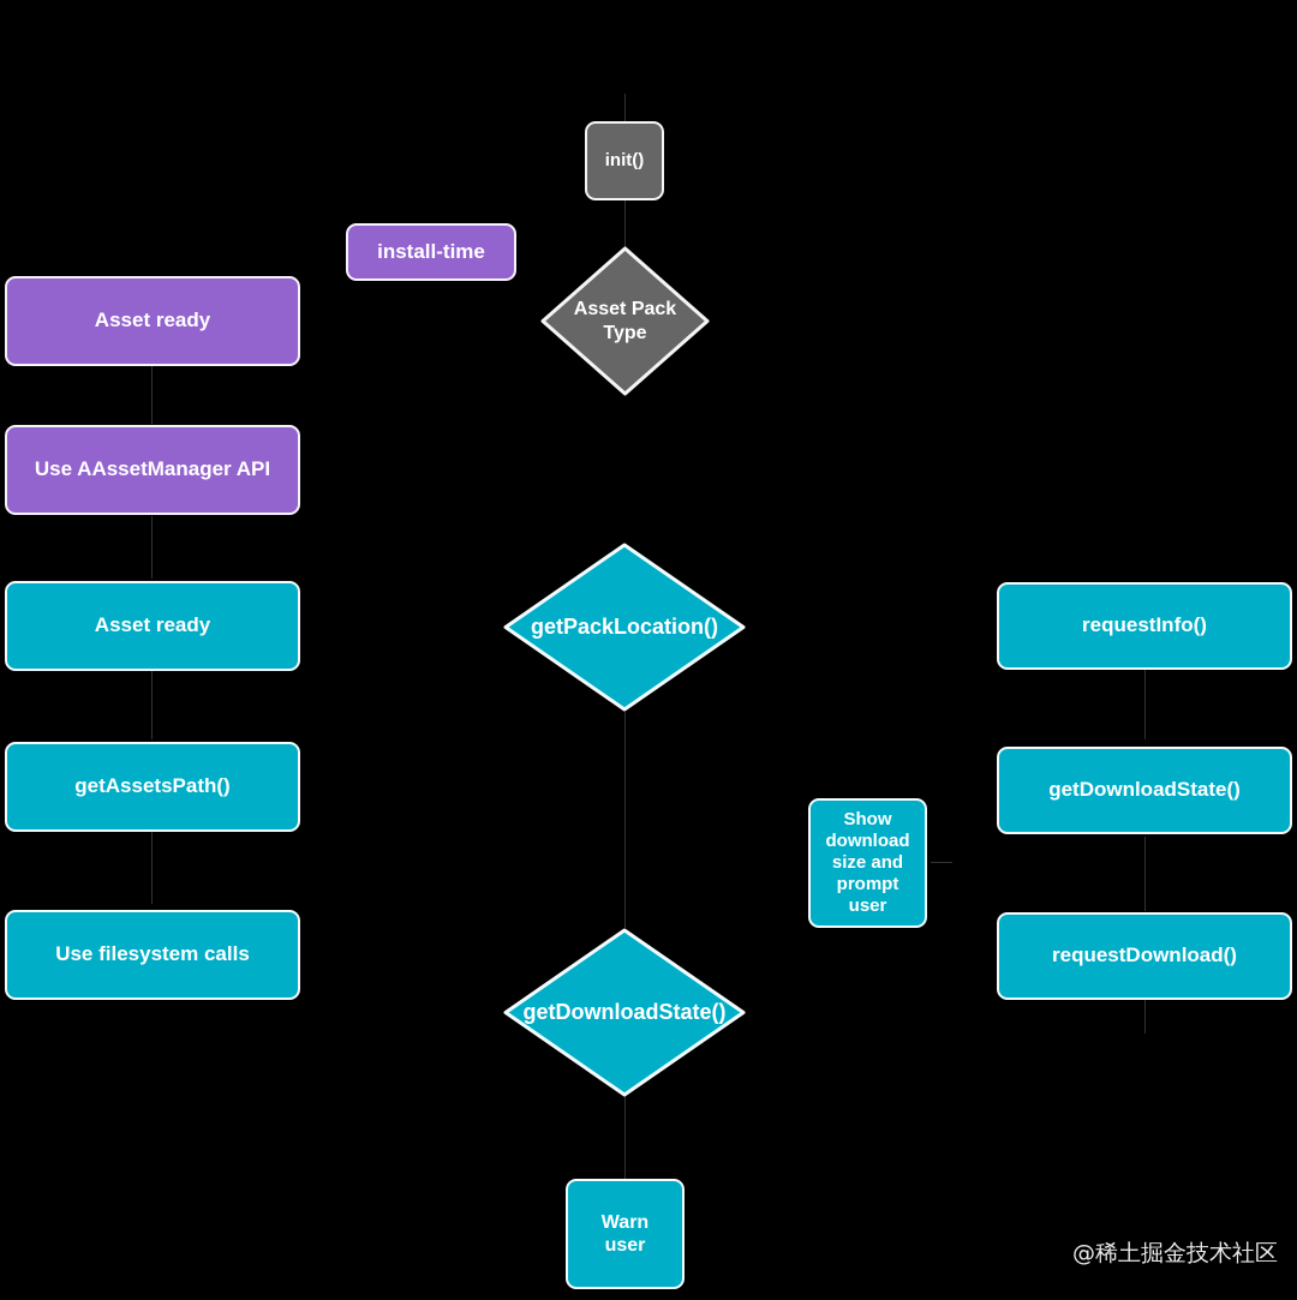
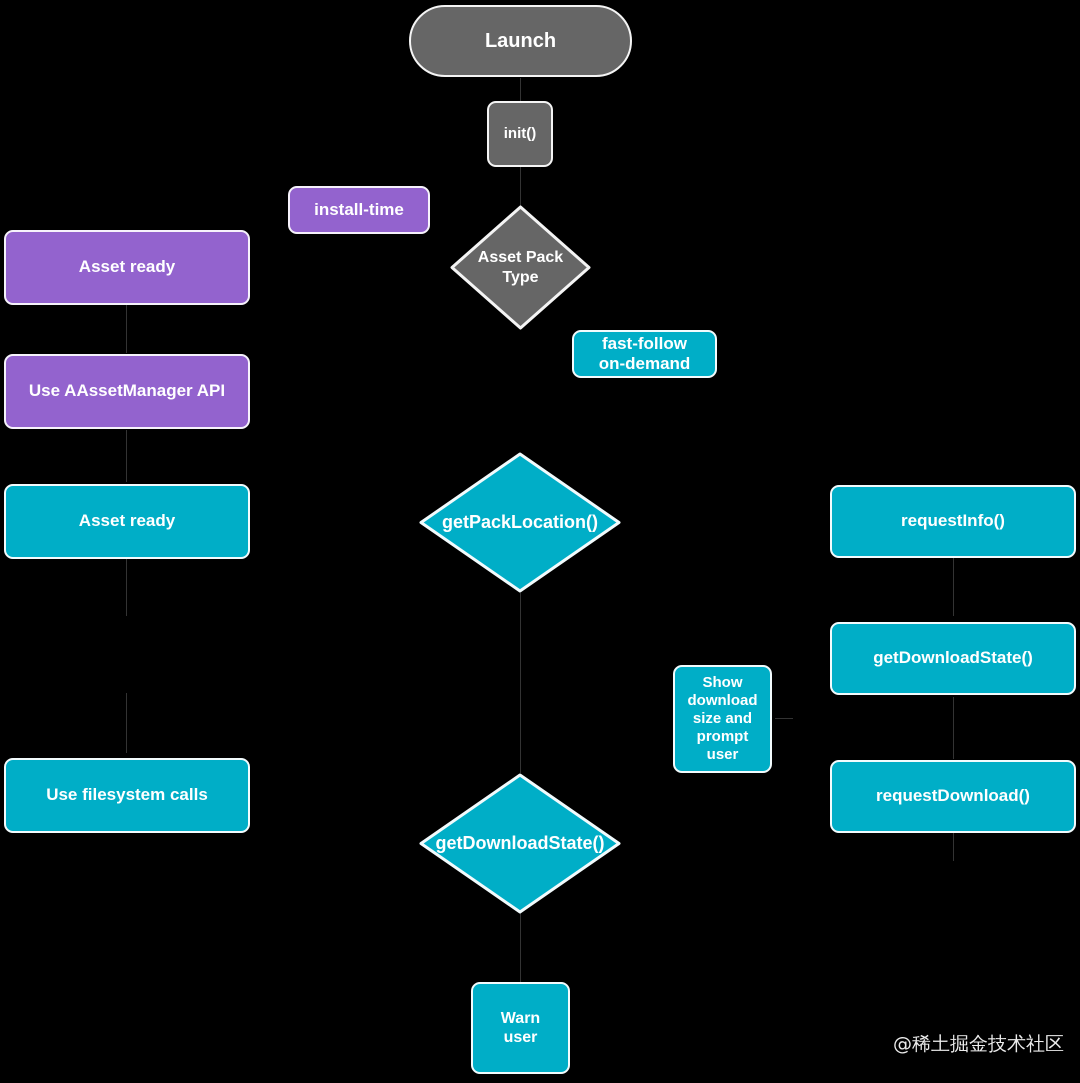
+ Launch
  init()
  install-time
  Asset Pack
  Type
+ fast-follow
+ on-demand
  Asset ready
  Use AAssetManager API
  Asset ready
- getAssetsPath()
  Use filesystem calls
  getPackLocation()
  getDownloadState()
  requestInfo()
  getDownloadState()
  requestDownload()
  Show
  download
  size and
  prompt
  user
  Warn
  user
  @稀土掘金技术社区
